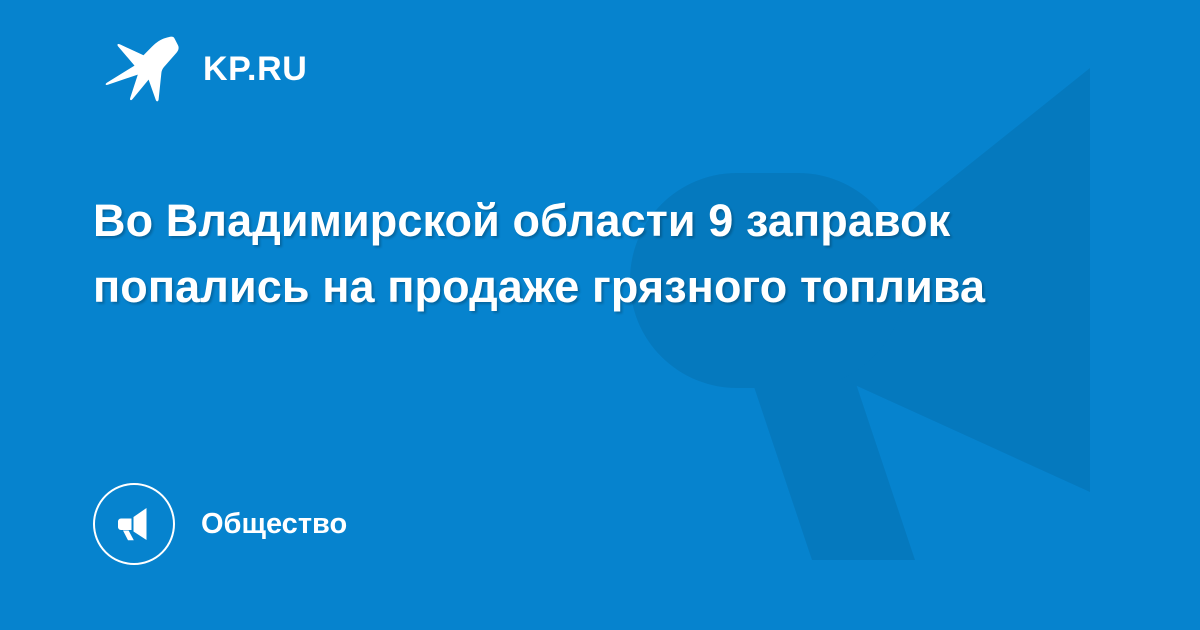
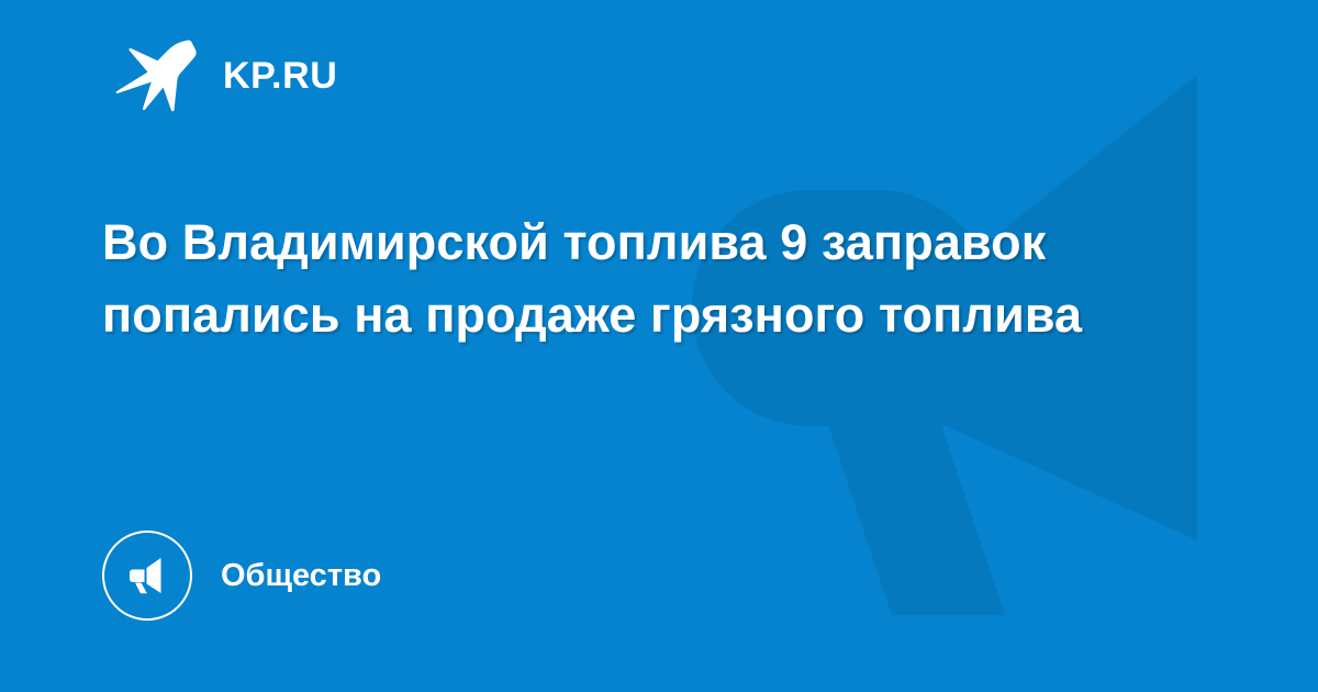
  KP.RU
- Во Владимирской области 9 заправок попались на продаже грязного топлива
+ Во Владимирской топлива 9 заправок попались на продаже грязного топлива
  Общество
